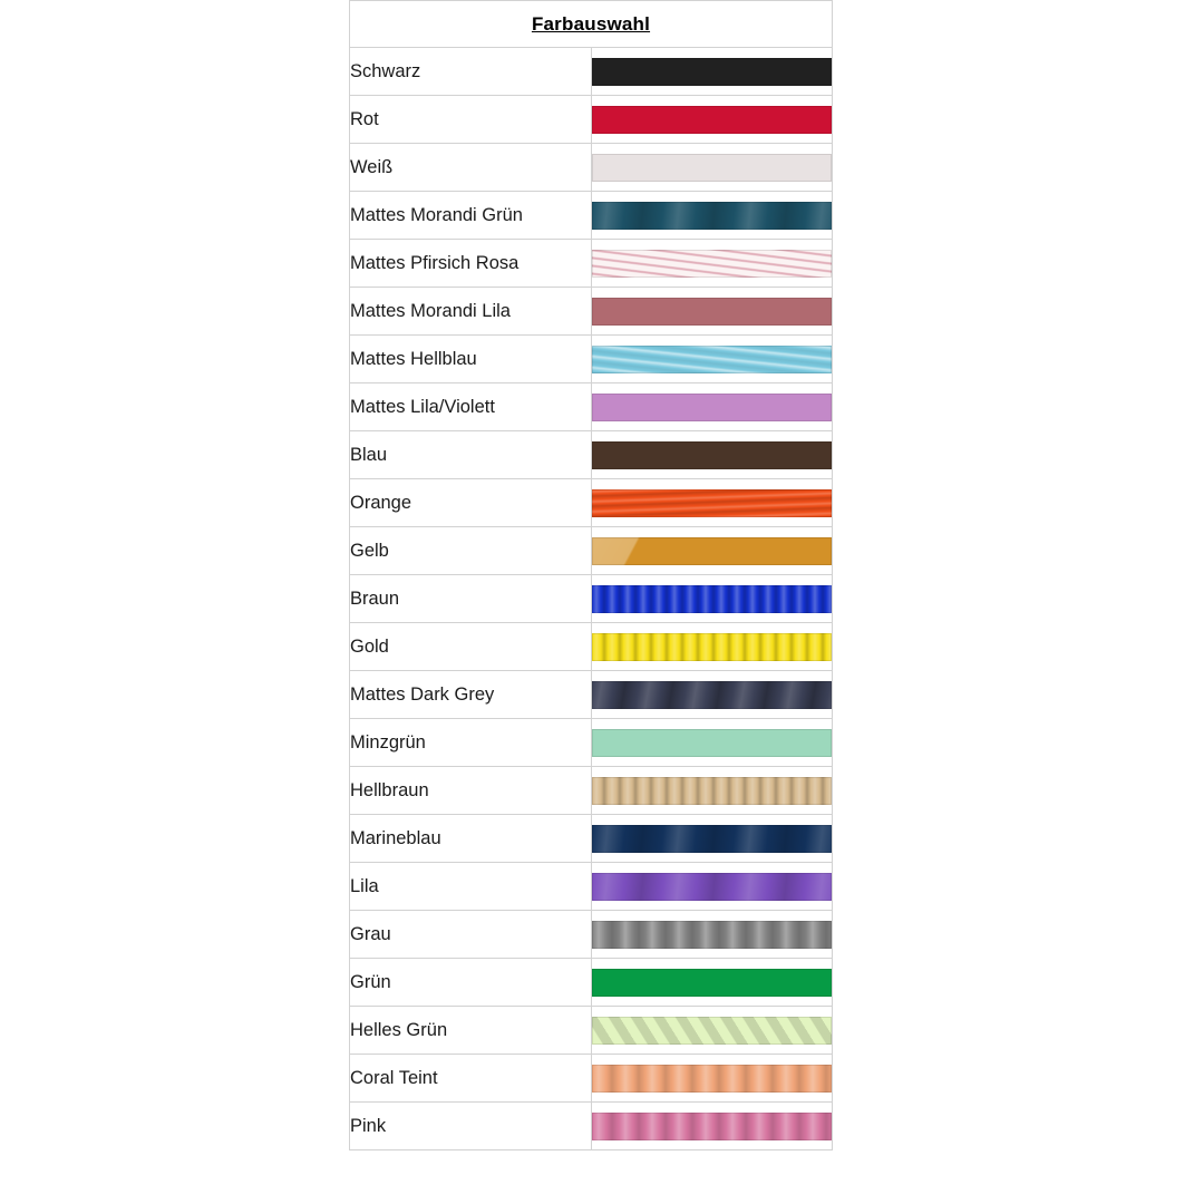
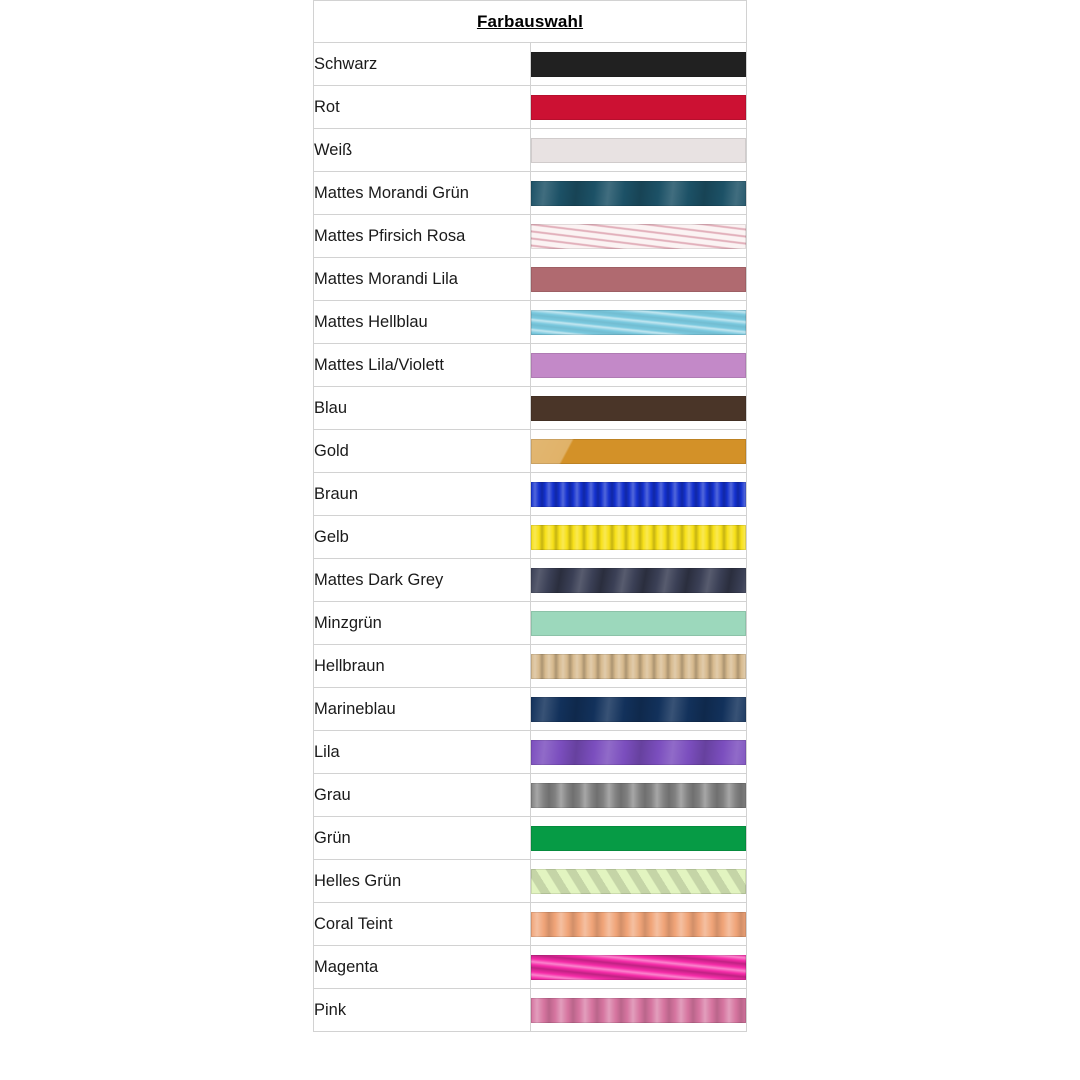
  Farbauswahl
  Schwarz
  Rot
  Weiß
  Mattes Morandi Grün
  Mattes Pfirsich Rosa
  Mattes Morandi Lila
  Mattes Hellblau
  Mattes Lila/Violett
  Blau
- Orange
- Gelb
+ Gold
  Braun
- Gold
+ Gelb
  Mattes Dark Grey
  Minzgrün
  Hellbraun
  Marineblau
  Lila
  Grau
  Grün
  Helles Grün
  Coral Teint
+ Magenta
  Pink
